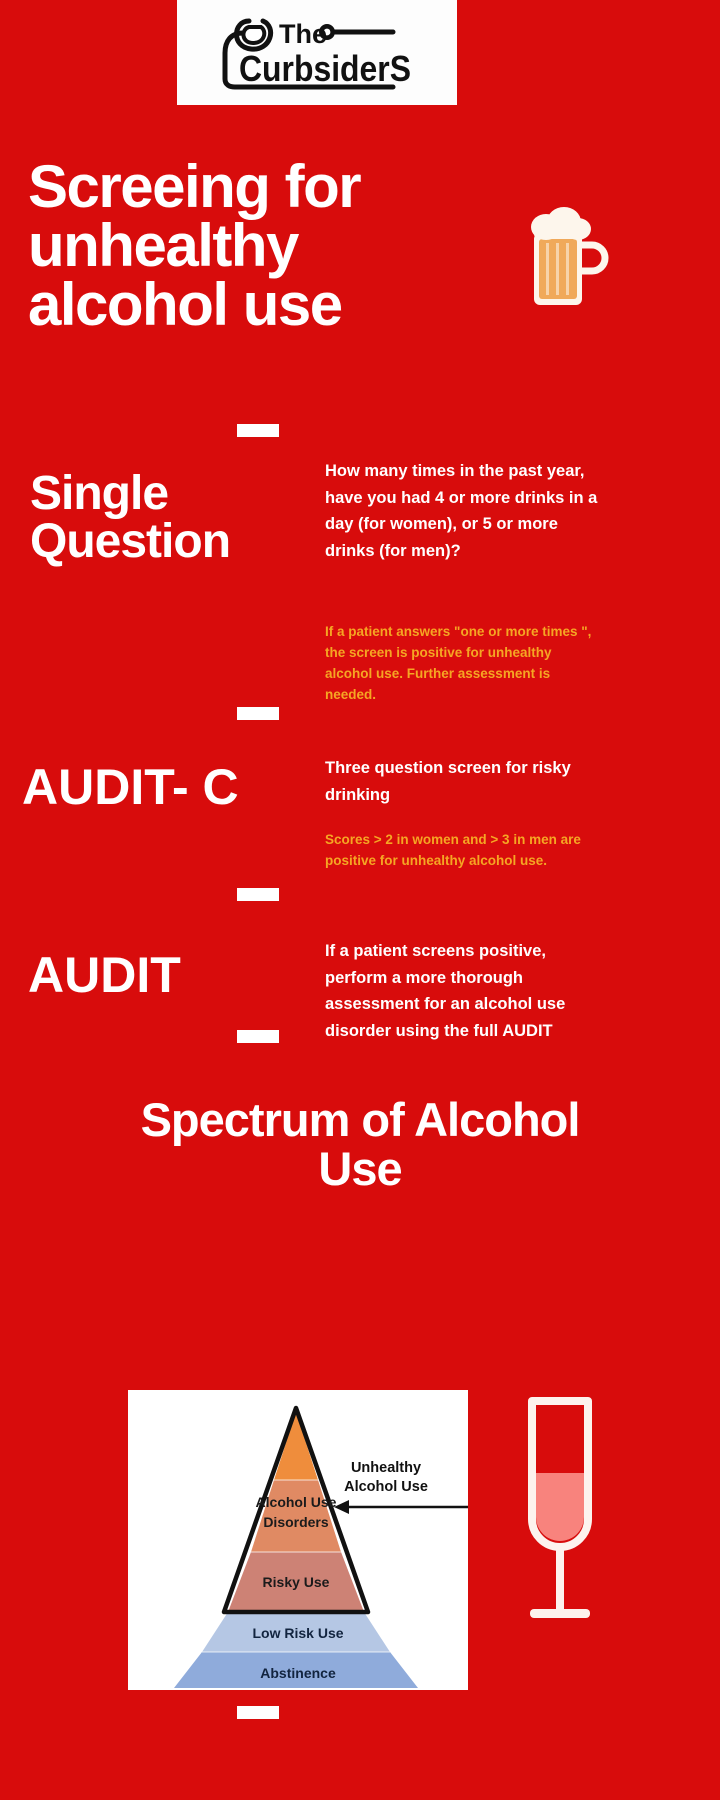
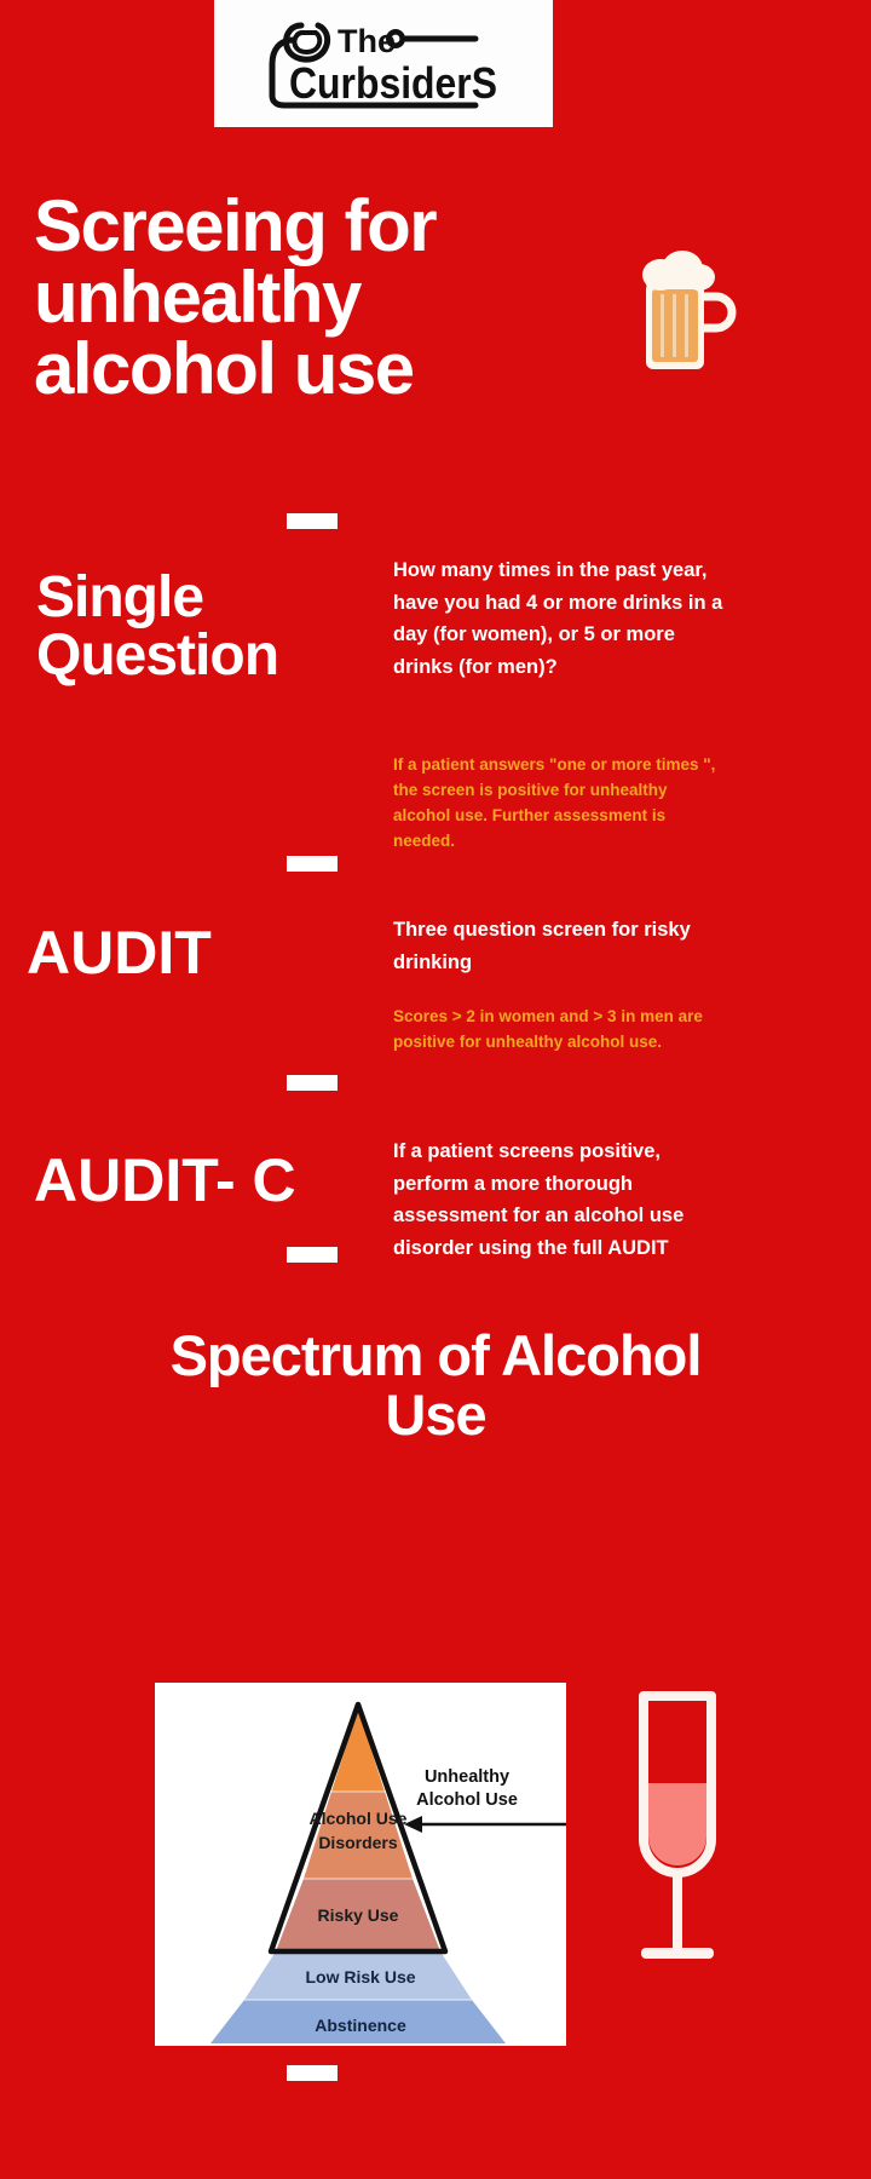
  The
  CurbsiderS
  Screeing for
  unhealthy
  alcohol use
  Single
  Question
  How many times in the past year, have you had 4 or more drinks in a day (for women), or 5 or more drinks (for men)?
  If a patient answers "one or more times ", the screen is positive for unhealthy alcohol use. Further assessment is needed.
- AUDIT- C
+ AUDIT
  Three question screen for risky drinking
  Scores > 2 in women and > 3 in men are positive for unhealthy alcohol use.
- AUDIT
+ AUDIT- C
  If a patient screens positive, perform a more thorough assessment for an alcohol use disorder using the full AUDIT
  Spectrum of Alcohol
  Use
  Alcohol Use
  Disorders
  Risky Use
  Low Risk Use
  Abstinence
  Unhealthy
  Alcohol Use
